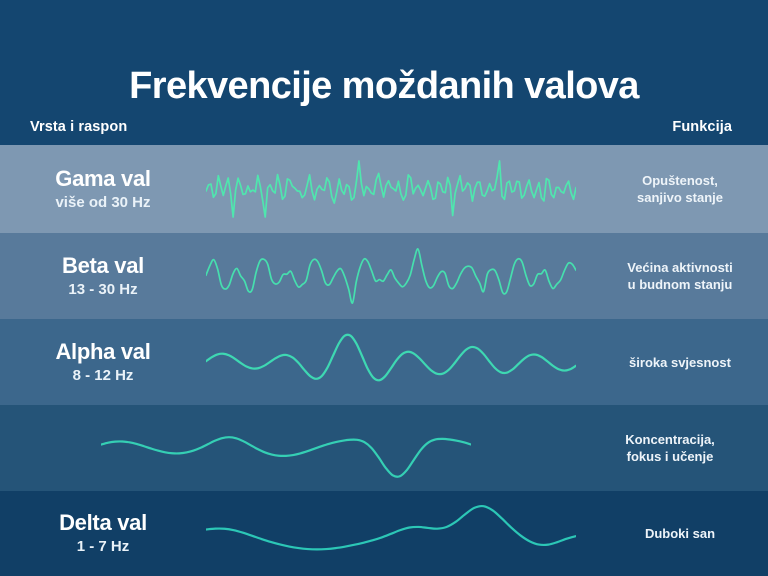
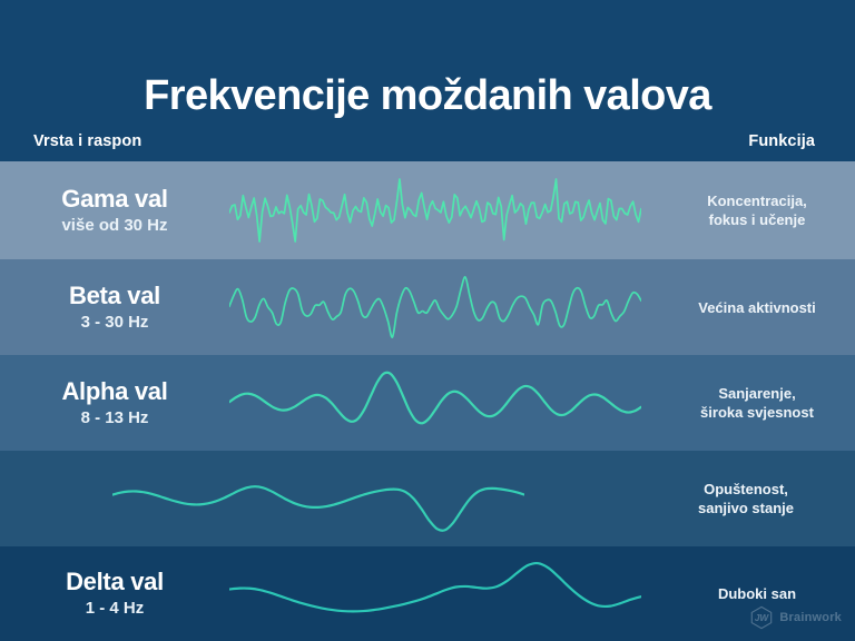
  Frekvencije moždanih valova
  Vrsta i raspon
  Funkcija
  Gama val
  više od 30 Hz
- Opuštenost,
+ Koncentracija,
- sanjivo stanje
+ fokus i učenje
  Beta val
- 13 - 30 Hz
+ 3 - 30 Hz
  Većina aktivnosti
- u budnom stanju
  Alpha val
- 8 - 12 Hz
+ 8 - 13 Hz
+ Sanjarenje,
  široka svjesnost
- Koncentracija,
+ Opuštenost,
- fokus i učenje
+ sanjivo stanje
  Delta val
- 1 - 7 Hz
+ 1 - 4 Hz
  Duboki san
+ JW
+ Brainwork
